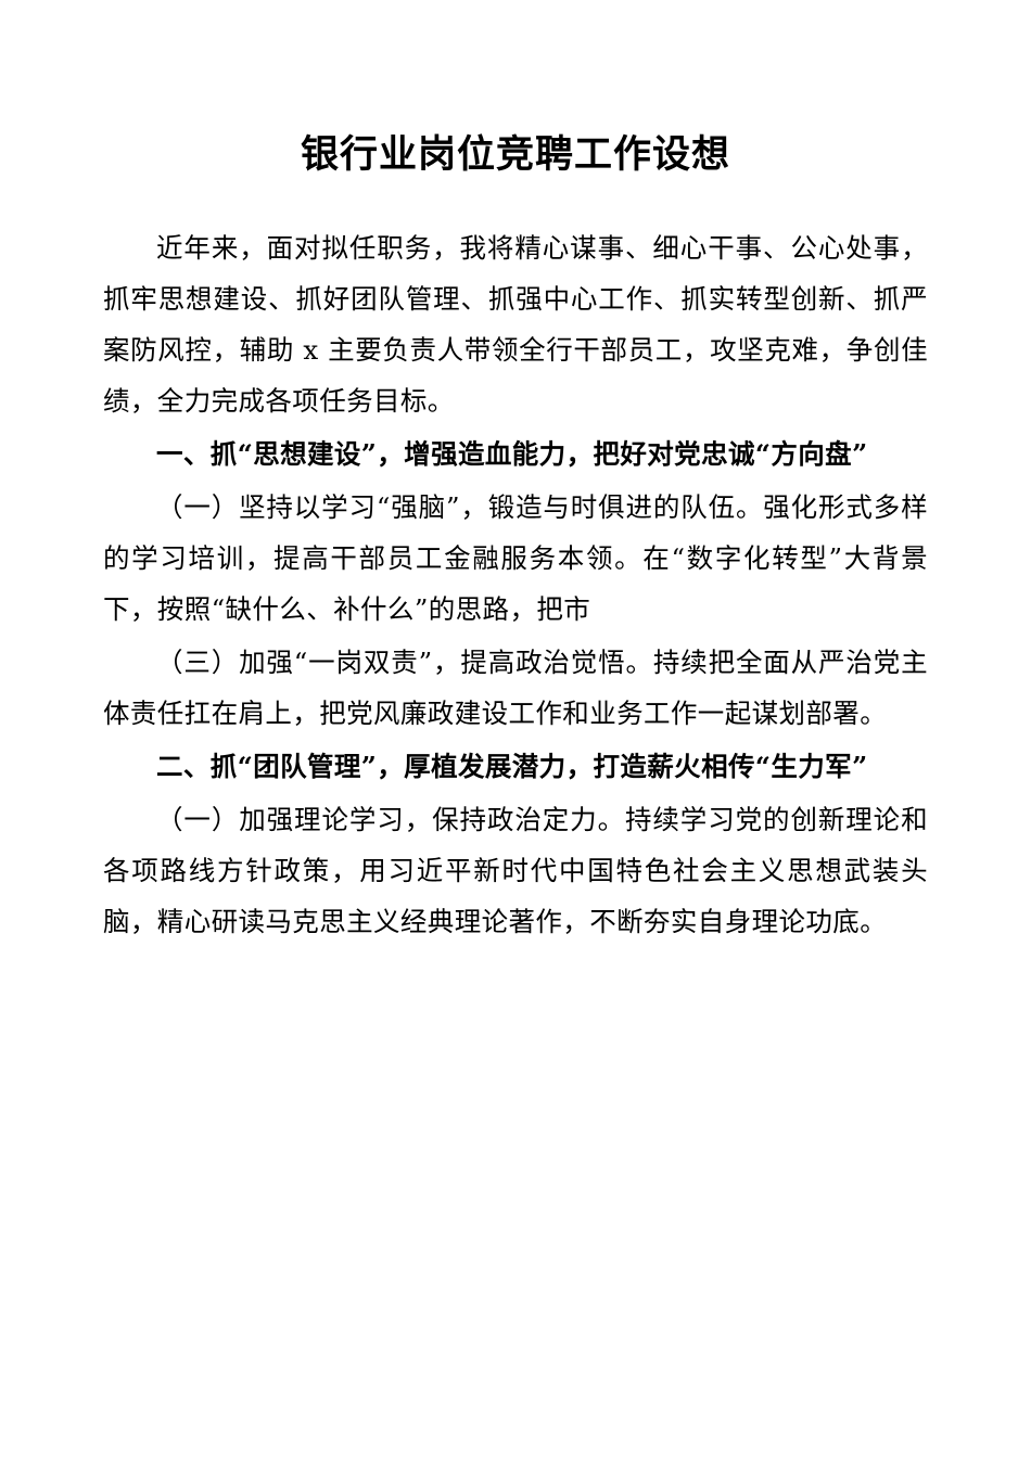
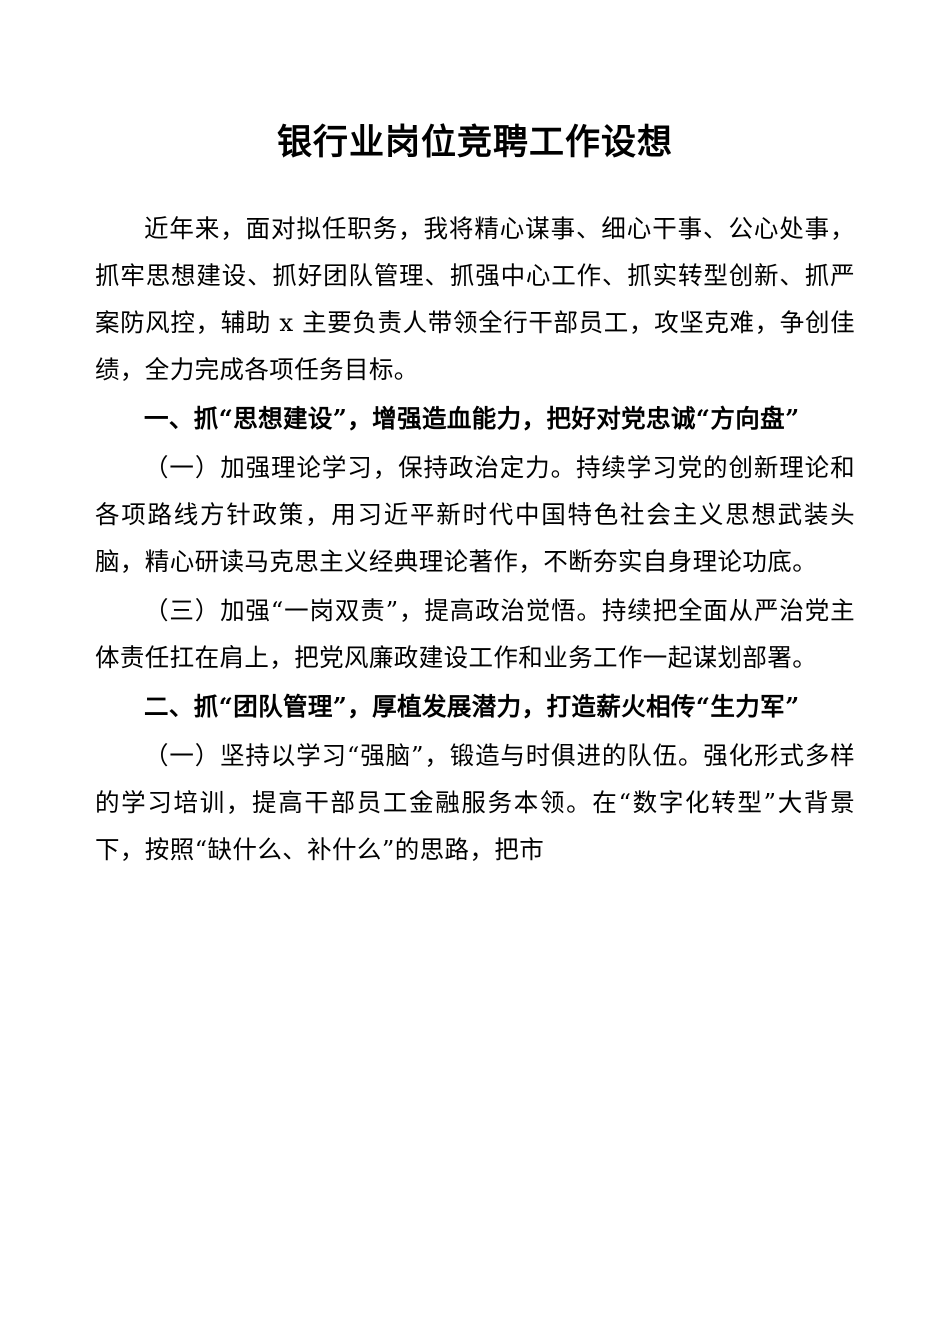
  银行业岗位竞聘工作设想
  近年来，面对拟任职务，我将精心谋事、细心干事、公心处事，抓牢思想建设、抓好团队管理、抓强中心工作、抓实转型创新、抓严案防风控，辅助 x 主要负责人带领全行干部员工，攻坚克难，争创佳绩，全力完成各项任务目标。
  一、抓“思想建设”，增强造血能力，把好对党忠诚“方向盘”
- （一）坚持以学习“强脑”，锻造与时俱进的队伍。强化形式多样的学习培训，提高干部员工金融服务本领。在“数字化转型”大背景下，按照“缺什么、补什么”的思路，把市
+ （一）加强理论学习，保持政治定力。持续学习党的创新理论和各项路线方针政策，用习近平新时代中国特色社会主义思想武装头脑，精心研读马克思主义经典理论著作，不断夯实自身理论功底。
  （三）加强“一岗双责”，提高政治觉悟。持续把全面从严治党主体责任扛在肩上，把党风廉政建设工作和业务工作一起谋划部署。
  二、抓“团队管理”，厚植发展潜力，打造薪火相传“生力军”
- （一）加强理论学习，保持政治定力。持续学习党的创新理论和各项路线方针政策，用习近平新时代中国特色社会主义思想武装头脑，精心研读马克思主义经典理论著作，不断夯实自身理论功底。
+ （一）坚持以学习“强脑”，锻造与时俱进的队伍。强化形式多样的学习培训，提高干部员工金融服务本领。在“数字化转型”大背景下，按照“缺什么、补什么”的思路，把市
